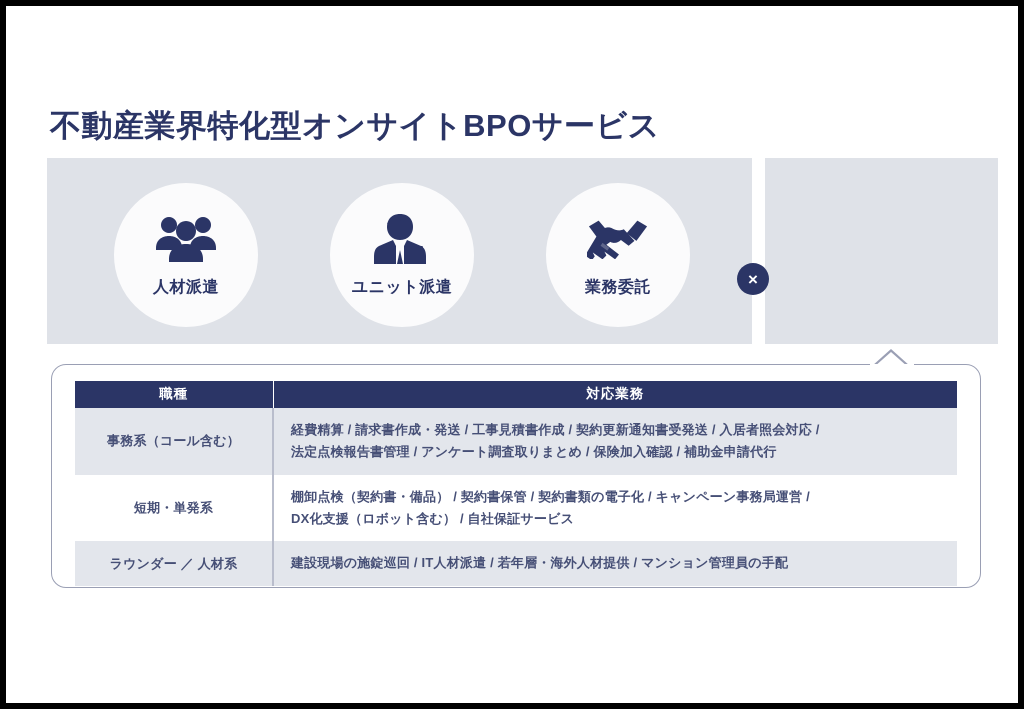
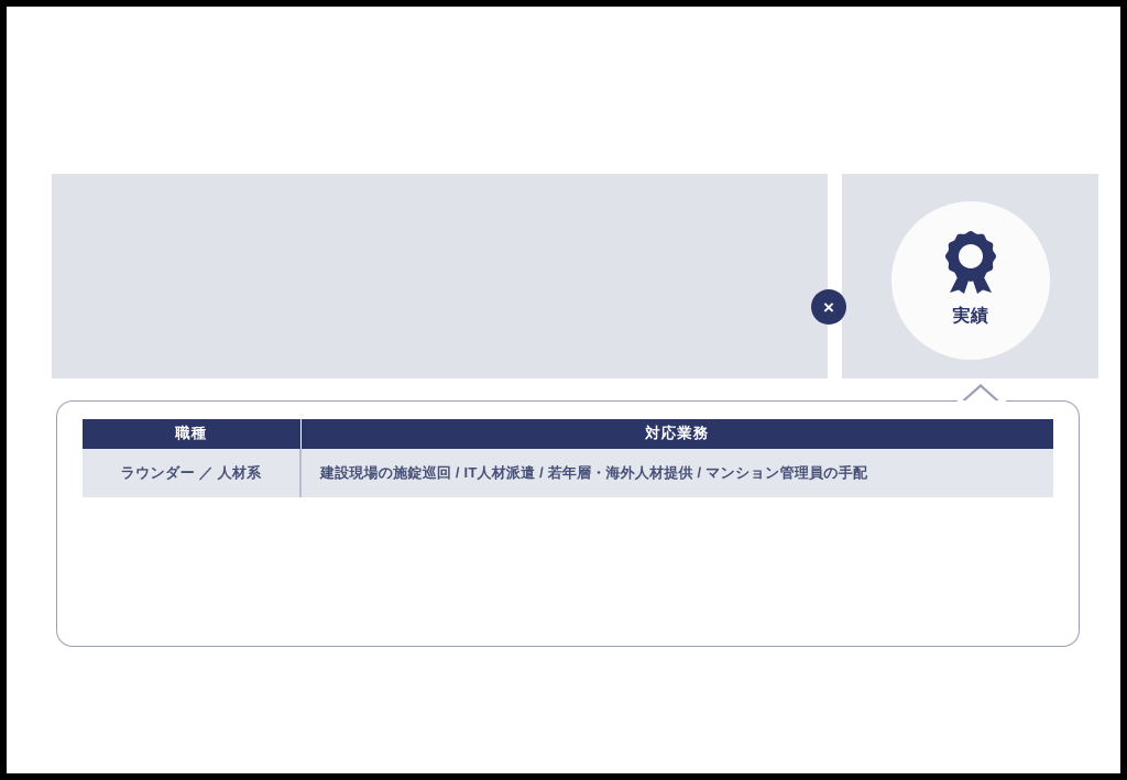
- 不動産業界特化型オンサイトBPOサービス
- 人材派遣
- ユニット派遣
- 業務委託
  ×
+ 実績
  職種	対応業務
- 事務系（コール含む）	経費精算 / 請求書作成・発送 / 工事見積書作成 / 契約更新通知書受発送 / 入居者照会対応 / 法定点検報告書管理 / アンケート調査取りまとめ / 保険加入確認 / 補助金申請代行
- 短期・単発系	棚卸点検（契約書・備品） / 契約書保管 / 契約書類の電子化 / キャンペーン事務局運営 / DX化支援（ロボット含む） / 自社保証サービス
  ラウンダー ／ 人材系	建設現場の施錠巡回 / IT人材派遣 / 若年層・海外人材提供 / マンション管理員の手配
